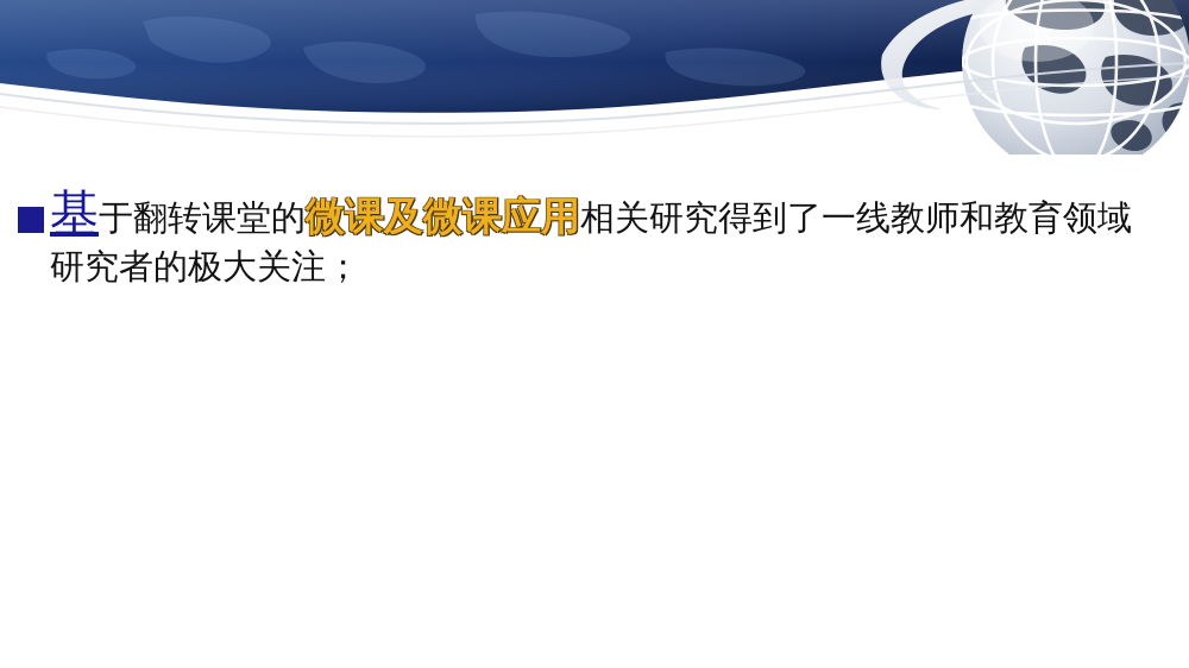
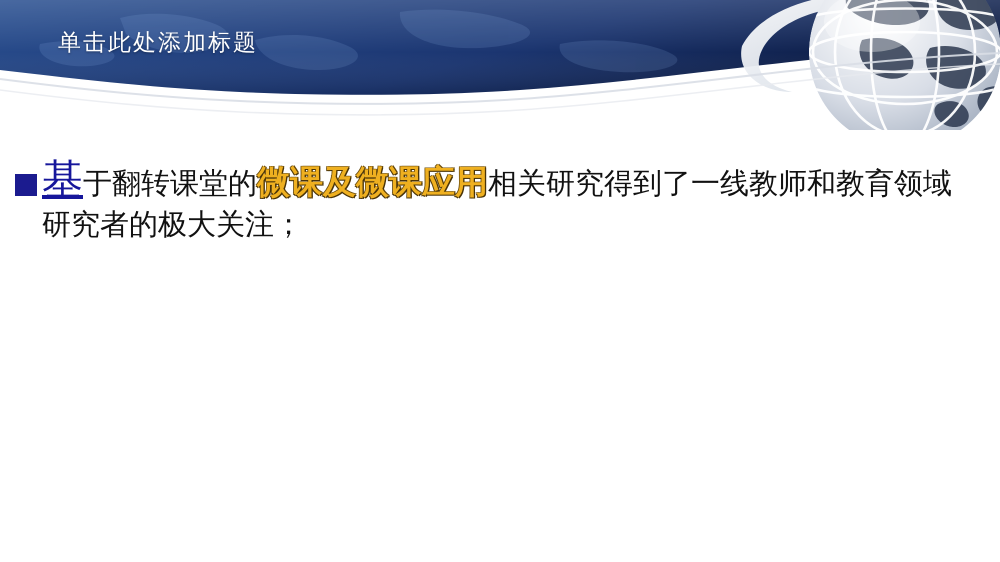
+ 单击此处添加标题
  基于翻转课堂的微课及微课应用相关研究得到了一线教师和教育领域研究者的极大关注；
